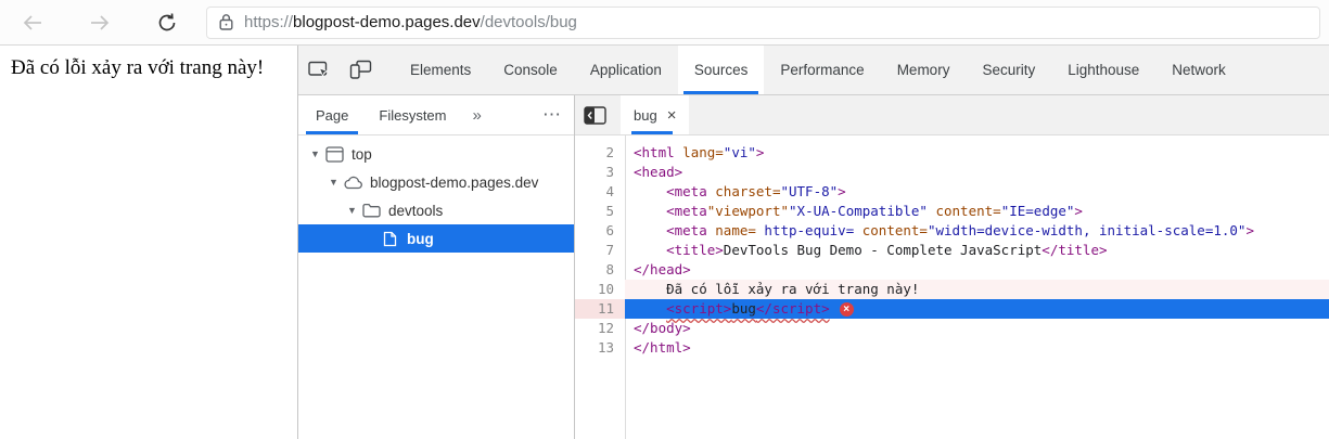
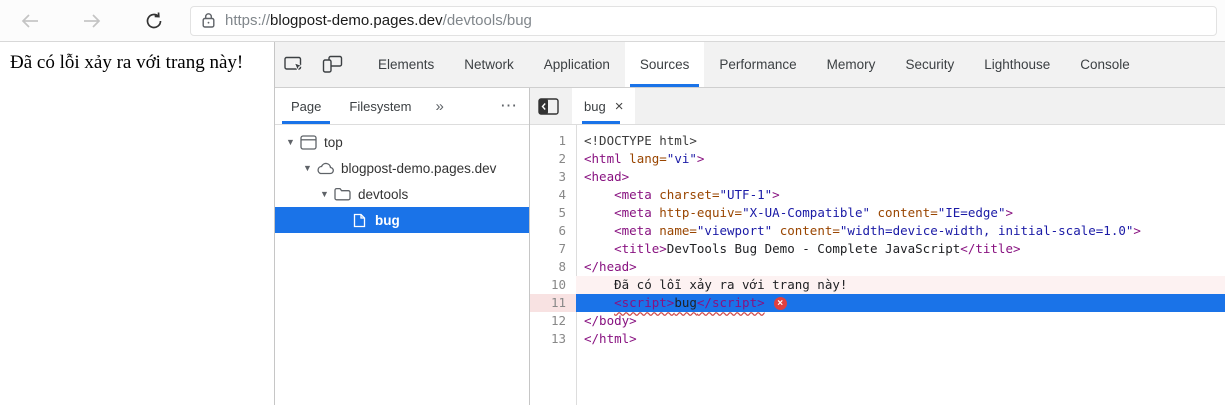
  https://blogpost-demo.pages.dev/devtools/bug
  Đã có lỗi xảy ra với trang này!
  Elements
- Console
+ Network
  Application
  Sources
  Performance
  Memory
  Security
  Lighthouse
- Network
+ Console
  Page
  Filesystem
  »
  ⋯
  ▼
  top
  ▼
  blogpost-demo.pages.dev
  ▼
  devtools
  bug
  bug
  ×
+ 1
+ <!DOCTYPE html>
  2
  <html lang="vi">
  3
  <head>
  4
- <meta charset="UTF-8">
+ <meta charset="UTF-1">
  5
- <meta"viewport""X-UA-Compatible" content="IE=edge">
+ <meta http-equiv="X-UA-Compatible" content="IE=edge">
  6
- <meta name= http-equiv= content="width=device-width, initial-scale=1.0">
+ <meta name="viewport" content="width=device-width, initial-scale=1.0">
  7
  <title>DevTools Bug Demo - Complete JavaScript</title>
  8
  </head>
  10
  Đã có lỗi xảy ra với trang này!
  11
  <script>bug</script> ×
  12
  </body>
  13
  </html>
